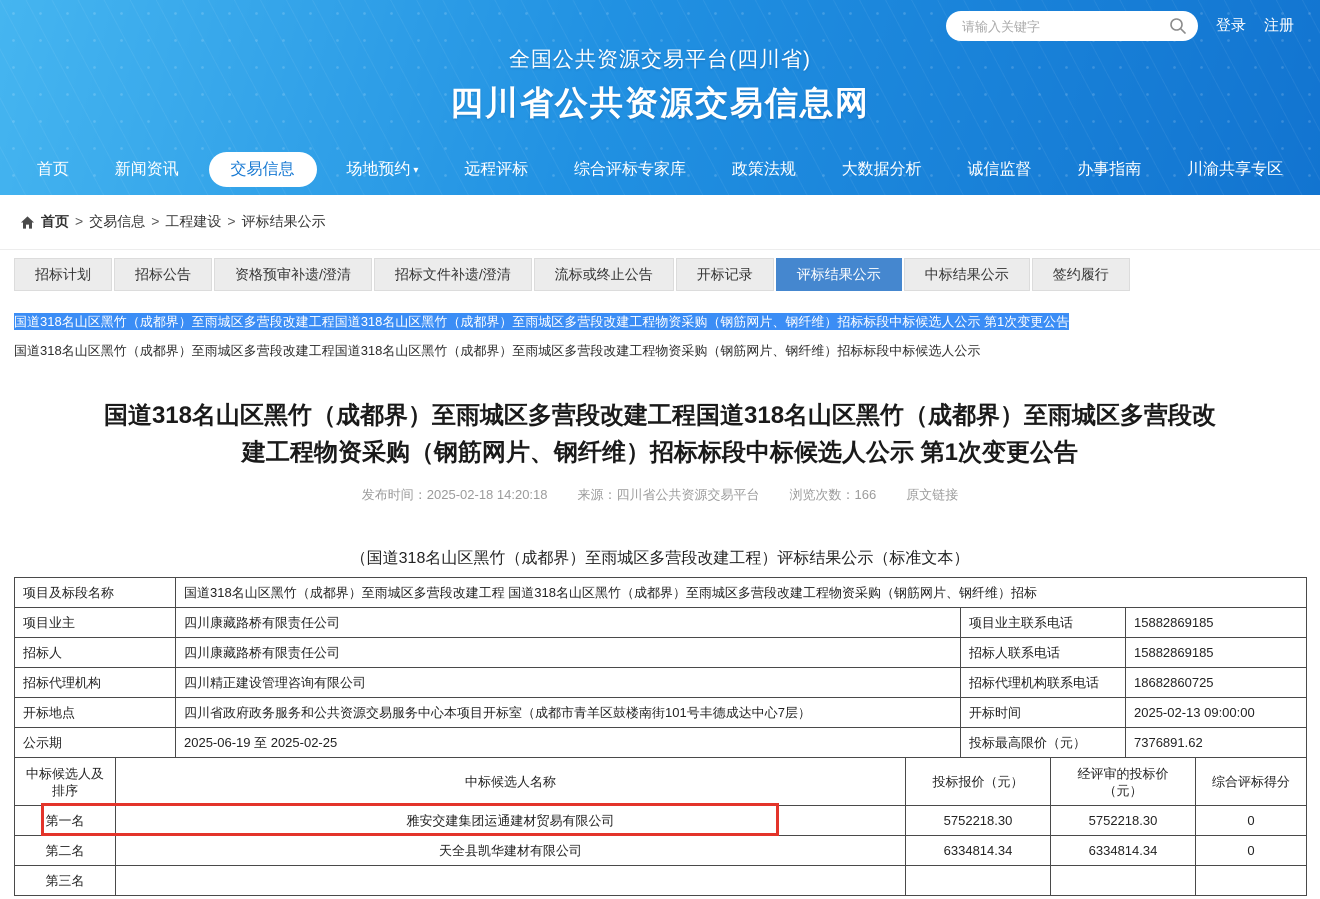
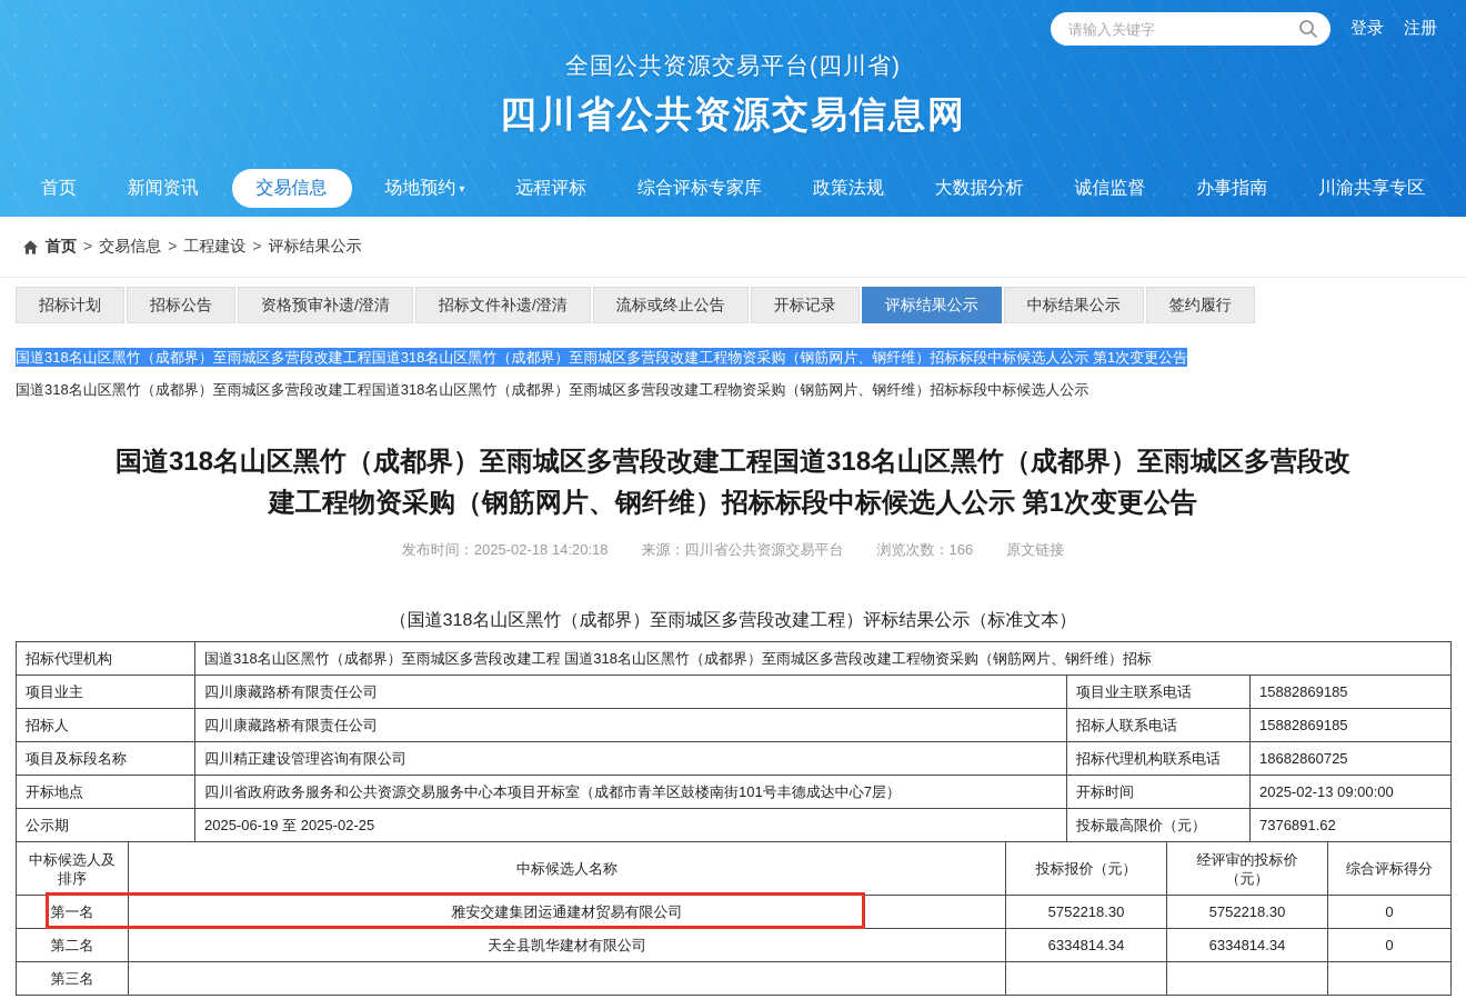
  请输入关键字
  登录
  注册
  全国公共资源交易平台(四川省)
  四川省公共资源交易信息网
  首页
  新闻资讯
  交易信息
  场地预约 ▾
  远程评标
  综合评标专家库
  政策法规
  大数据分析
  诚信监督
  办事指南
  川渝共享专区
  首页 > 交易信息 > 工程建设 > 评标结果公示
  招标计划
  招标公告
  资格预审补遗/澄清
  招标文件补遗/澄清
  流标或终止公告
  开标记录
  评标结果公示
  中标结果公示
  签约履行
  国道318名山区黑竹（成都界）至雨城区多营段改建工程国道318名山区黑竹（成都界）至雨城区多营段改建工程物资采购（钢筋网片、钢纤维）招标标段中标候选人公示 第1次变更公告
  国道318名山区黑竹（成都界）至雨城区多营段改建工程国道318名山区黑竹（成都界）至雨城区多营段改建工程物资采购（钢筋网片、钢纤维）招标标段中标候选人公示
  国道318名山区黑竹（成都界）至雨城区多营段改建工程国道318名山区黑竹（成都界）至雨城区多营段改建工程物资采购（钢筋网片、钢纤维）招标标段中标候选人公示 第1次变更公告
  发布时间：2025-02-18 14:20:18
  来源：四川省公共资源交易平台
  浏览次数：166
  原文链接
  （国道318名山区黑竹（成都界）至雨城区多营段改建工程）评标结果公示（标准文本）
- 项目及标段名称	国道318名山区黑竹（成都界）至雨城区多营段改建工程 国道318名山区黑竹（成都界）至雨城区多营段改建工程物资采购（钢筋网片、钢纤维）招标
+ 招标代理机构	国道318名山区黑竹（成都界）至雨城区多营段改建工程 国道318名山区黑竹（成都界）至雨城区多营段改建工程物资采购（钢筋网片、钢纤维）招标
  项目业主	四川康藏路桥有限责任公司	项目业主联系电话	15882869185
  招标人	四川康藏路桥有限责任公司	招标人联系电话	15882869185
- 招标代理机构	四川精正建设管理咨询有限公司	招标代理机构联系电话	18682860725
+ 项目及标段名称	四川精正建设管理咨询有限公司	招标代理机构联系电话	18682860725
  开标地点	四川省政府政务服务和公共资源交易服务中心本项目开标室（成都市青羊区鼓楼南街101号丰德成达中心7层）	开标时间	2025-02-13 09:00:00
  公示期	2025-06-19 至 2025-02-25	投标最高限价（元）	7376891.62
  中标候选人及排序	中标候选人名称	投标报价（元）	经评审的投标价（元）	综合评标得分
  第一名	雅安交建集团运通建材贸易有限公司	5752218.30	5752218.30	0
  第二名	天全县凯华建材有限公司	6334814.34	6334814.34	0
  第三名
